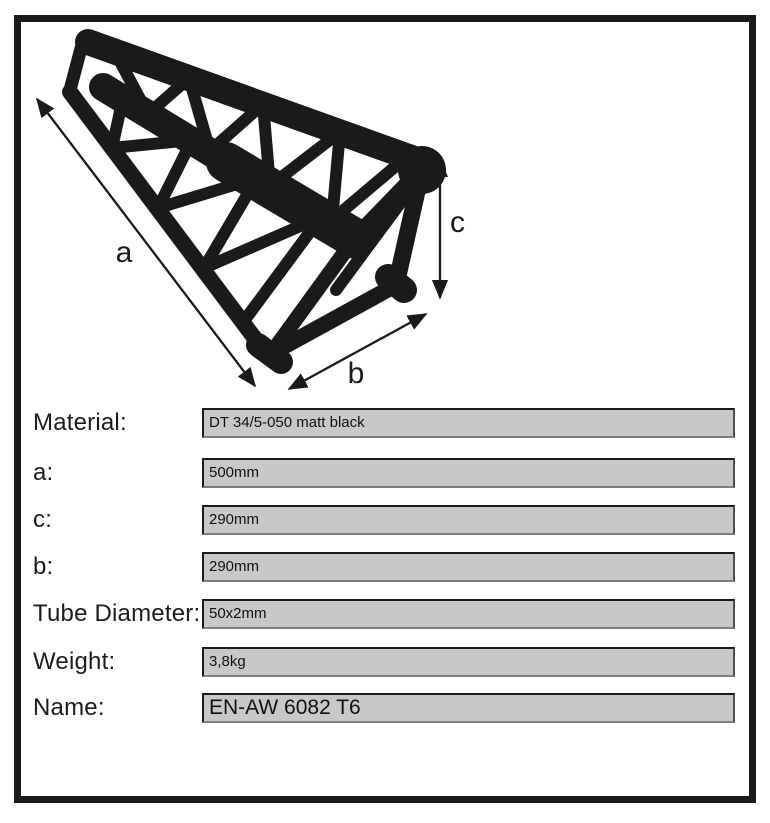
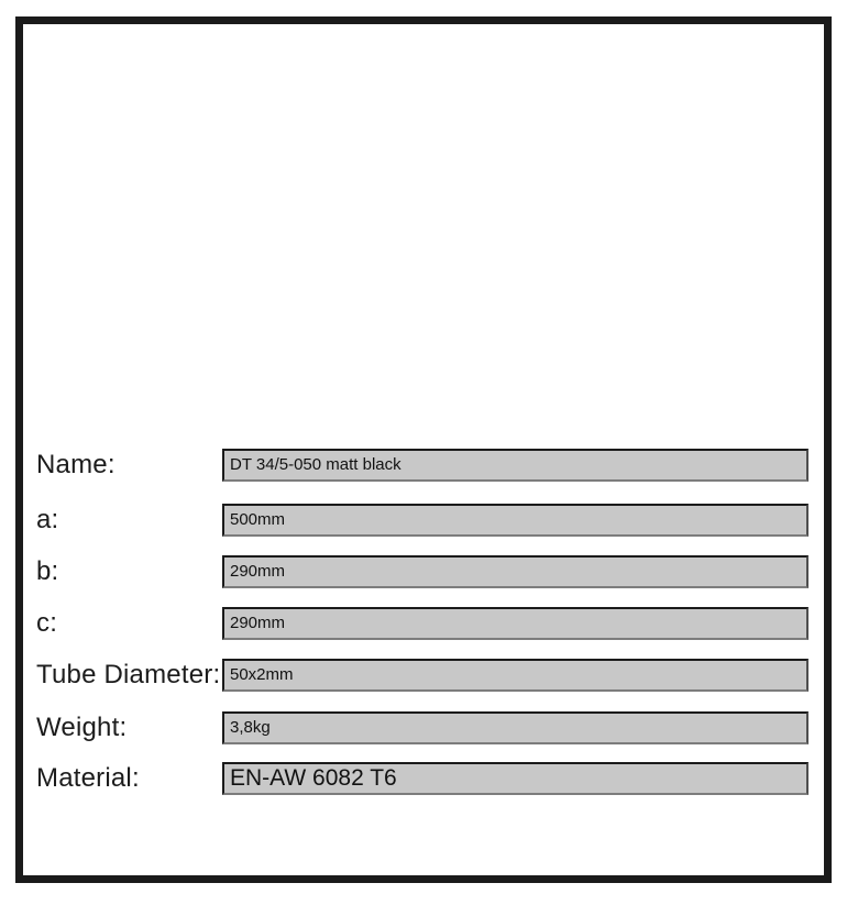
- a
- b
- c
- Material:
+ Name:
  DT 34/5-050 matt black
  a:
  500mm
- c:
+ b:
  290mm
- b:
+ c:
  290mm
  Tube Diameter:
  50x2mm
  Weight:
  3,8kg
- Name:
+ Material:
  EN-AW 6082 T6
